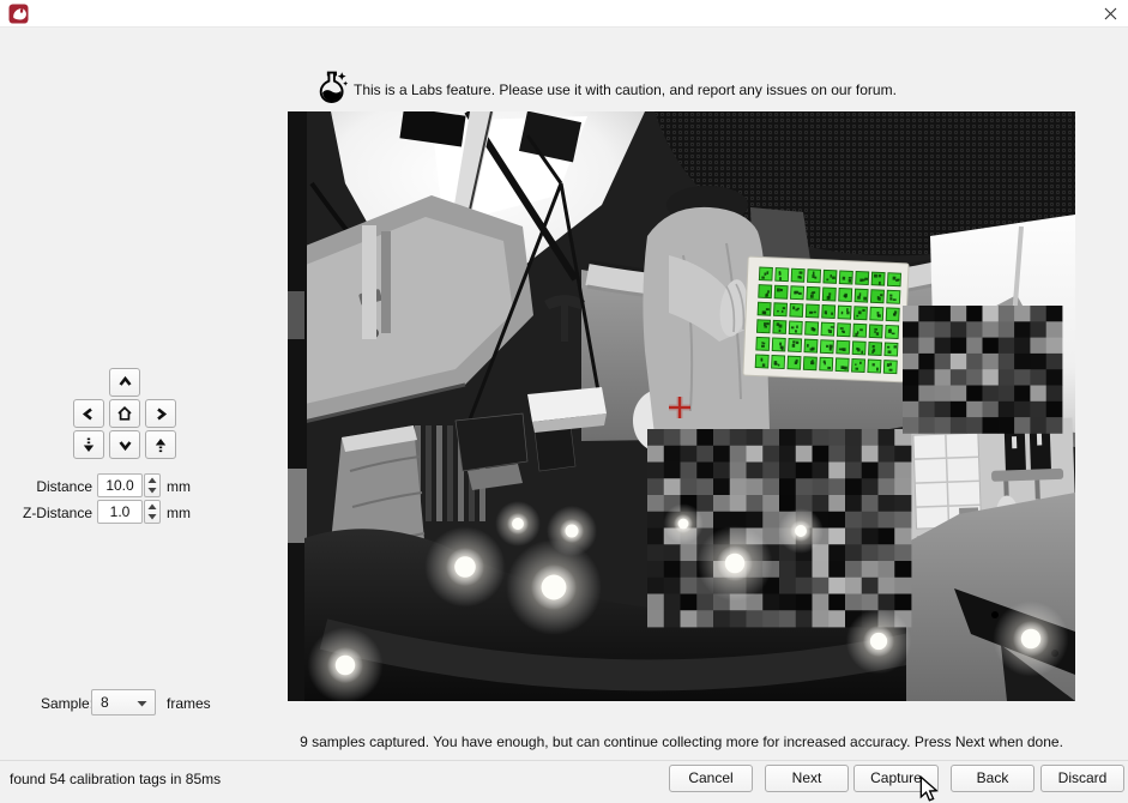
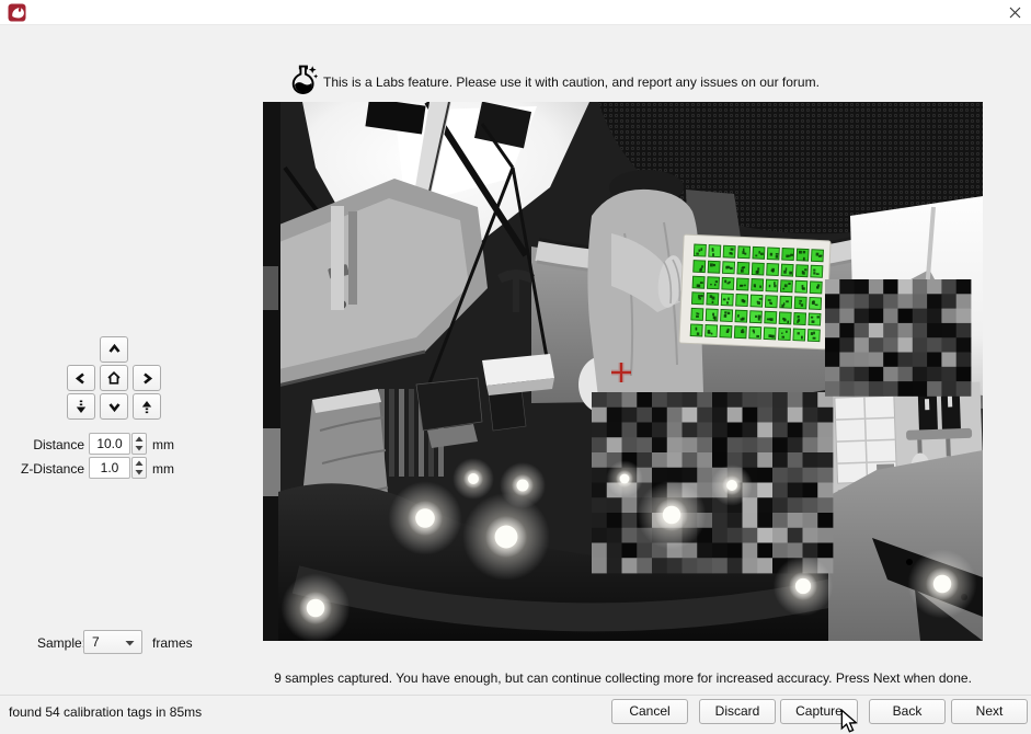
  This is a Labs feature. Please use it with caution, and report any issues on our forum.
  Distance
  10.0
  mm
  Z-Distance
  1.0
  mm
  Sample
- 8
+ 7
  frames
  9 samples captured. You have enough, but can continue collecting more for increased accuracy. Press Next when done.
  found 54 calibration tags in 85ms
  Cancel
- Next
+ Discard
  Capture
  Back
- Discard
+ Next
